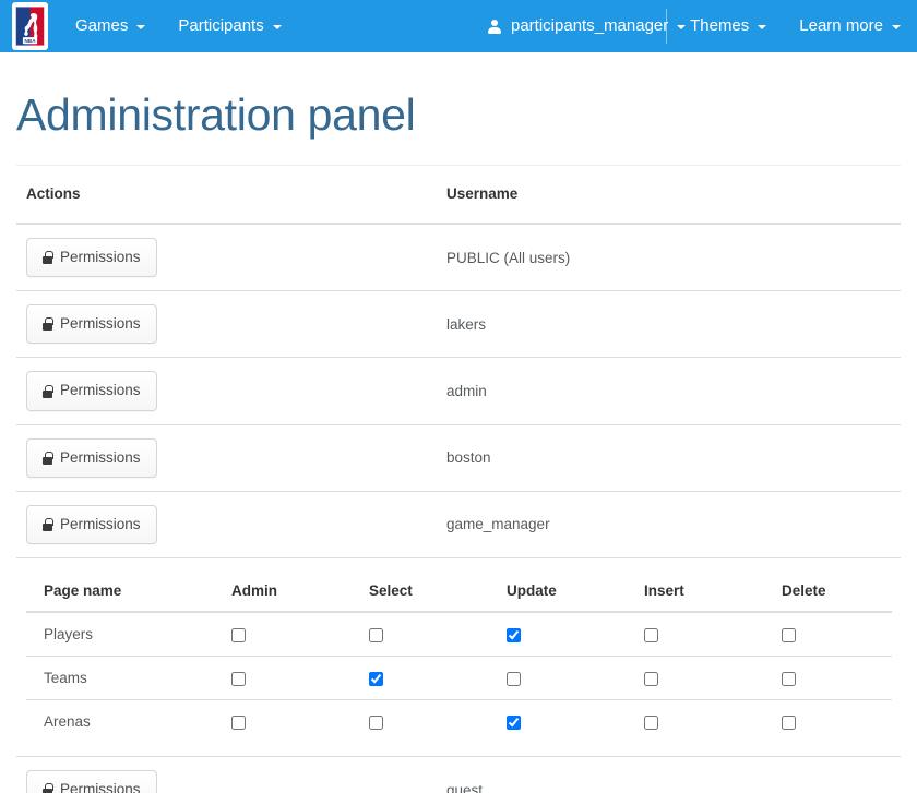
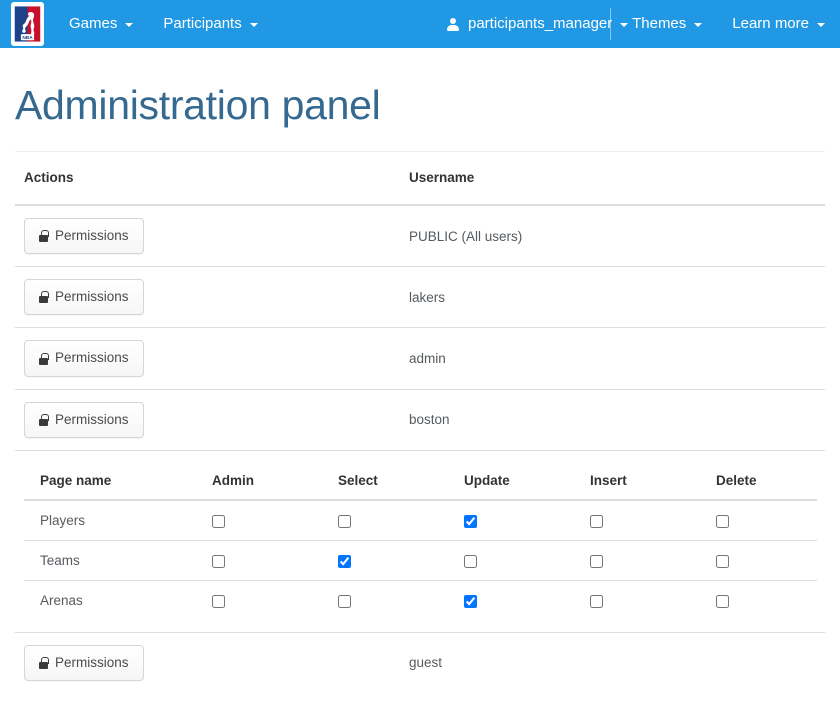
  Games
  Participants
  participants_manager
  Themes
  Learn more
  Administration panel
  Actions	Username
  Permissions	PUBLIC (All users)
  Permissions	lakers
  Permissions	admin
  Permissions	boston
- Permissions	game_manager
  Page name	Admin	Select	Update	Insert	Delete
  Players
  Teams
  Arenas
  Permissions	guest
